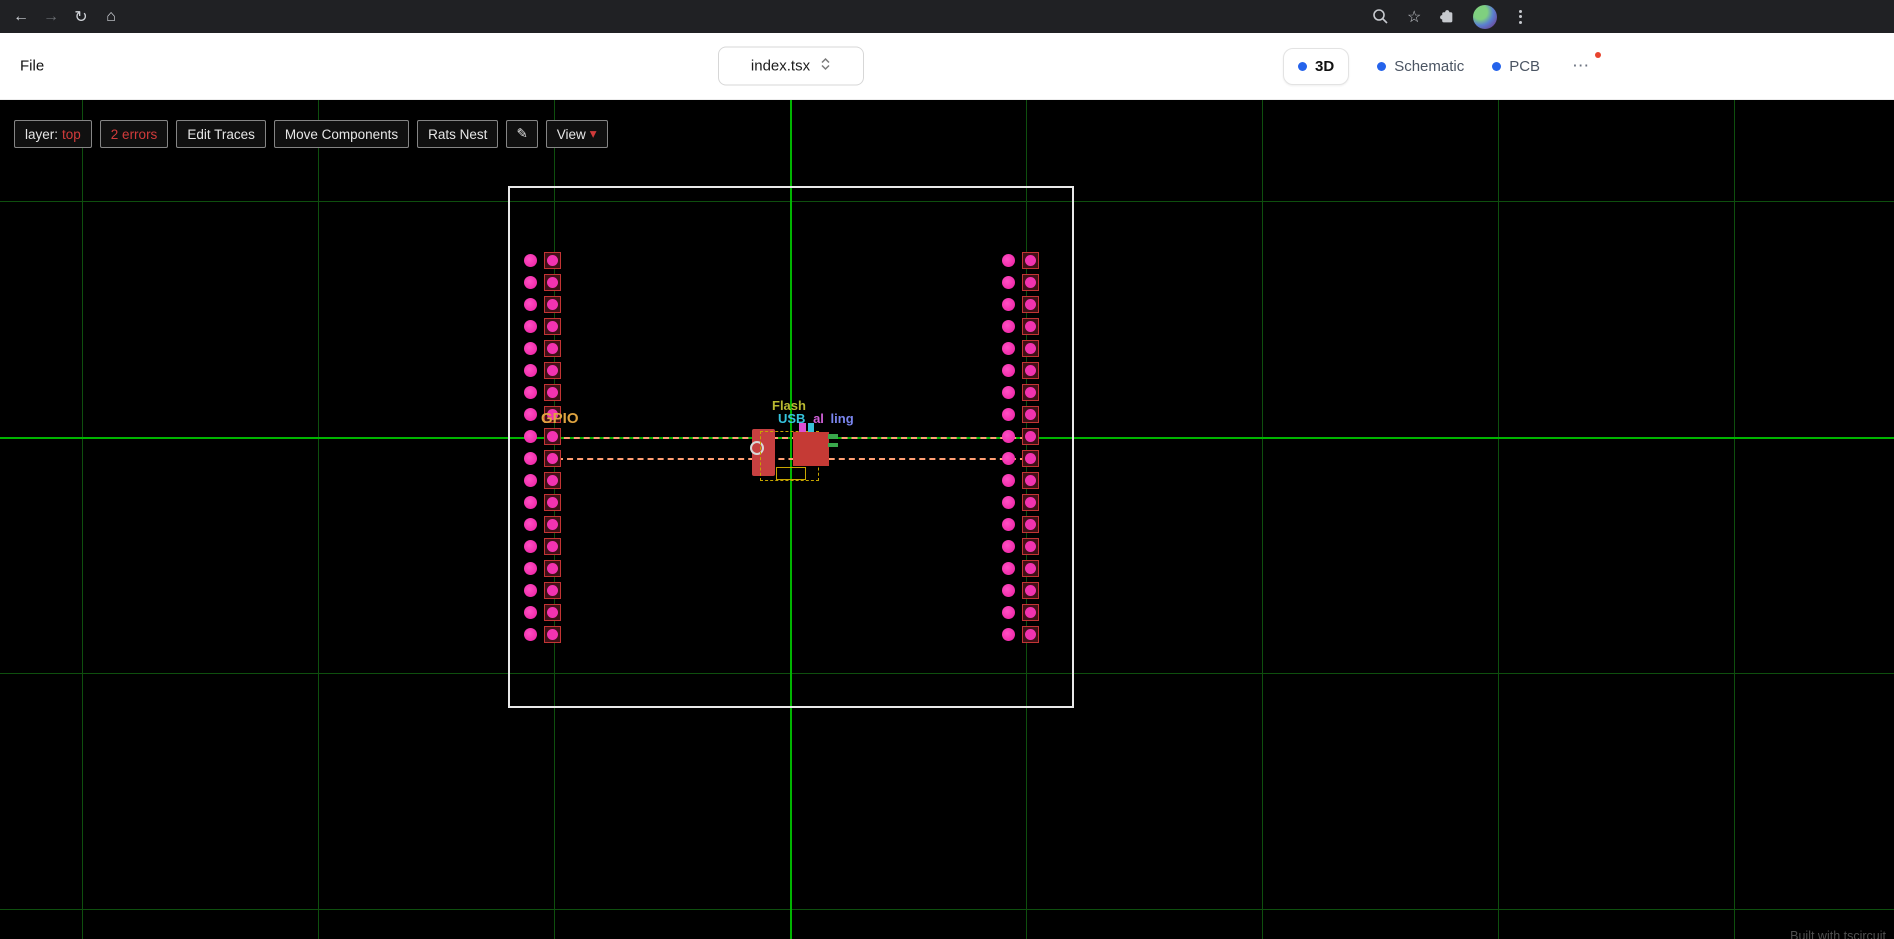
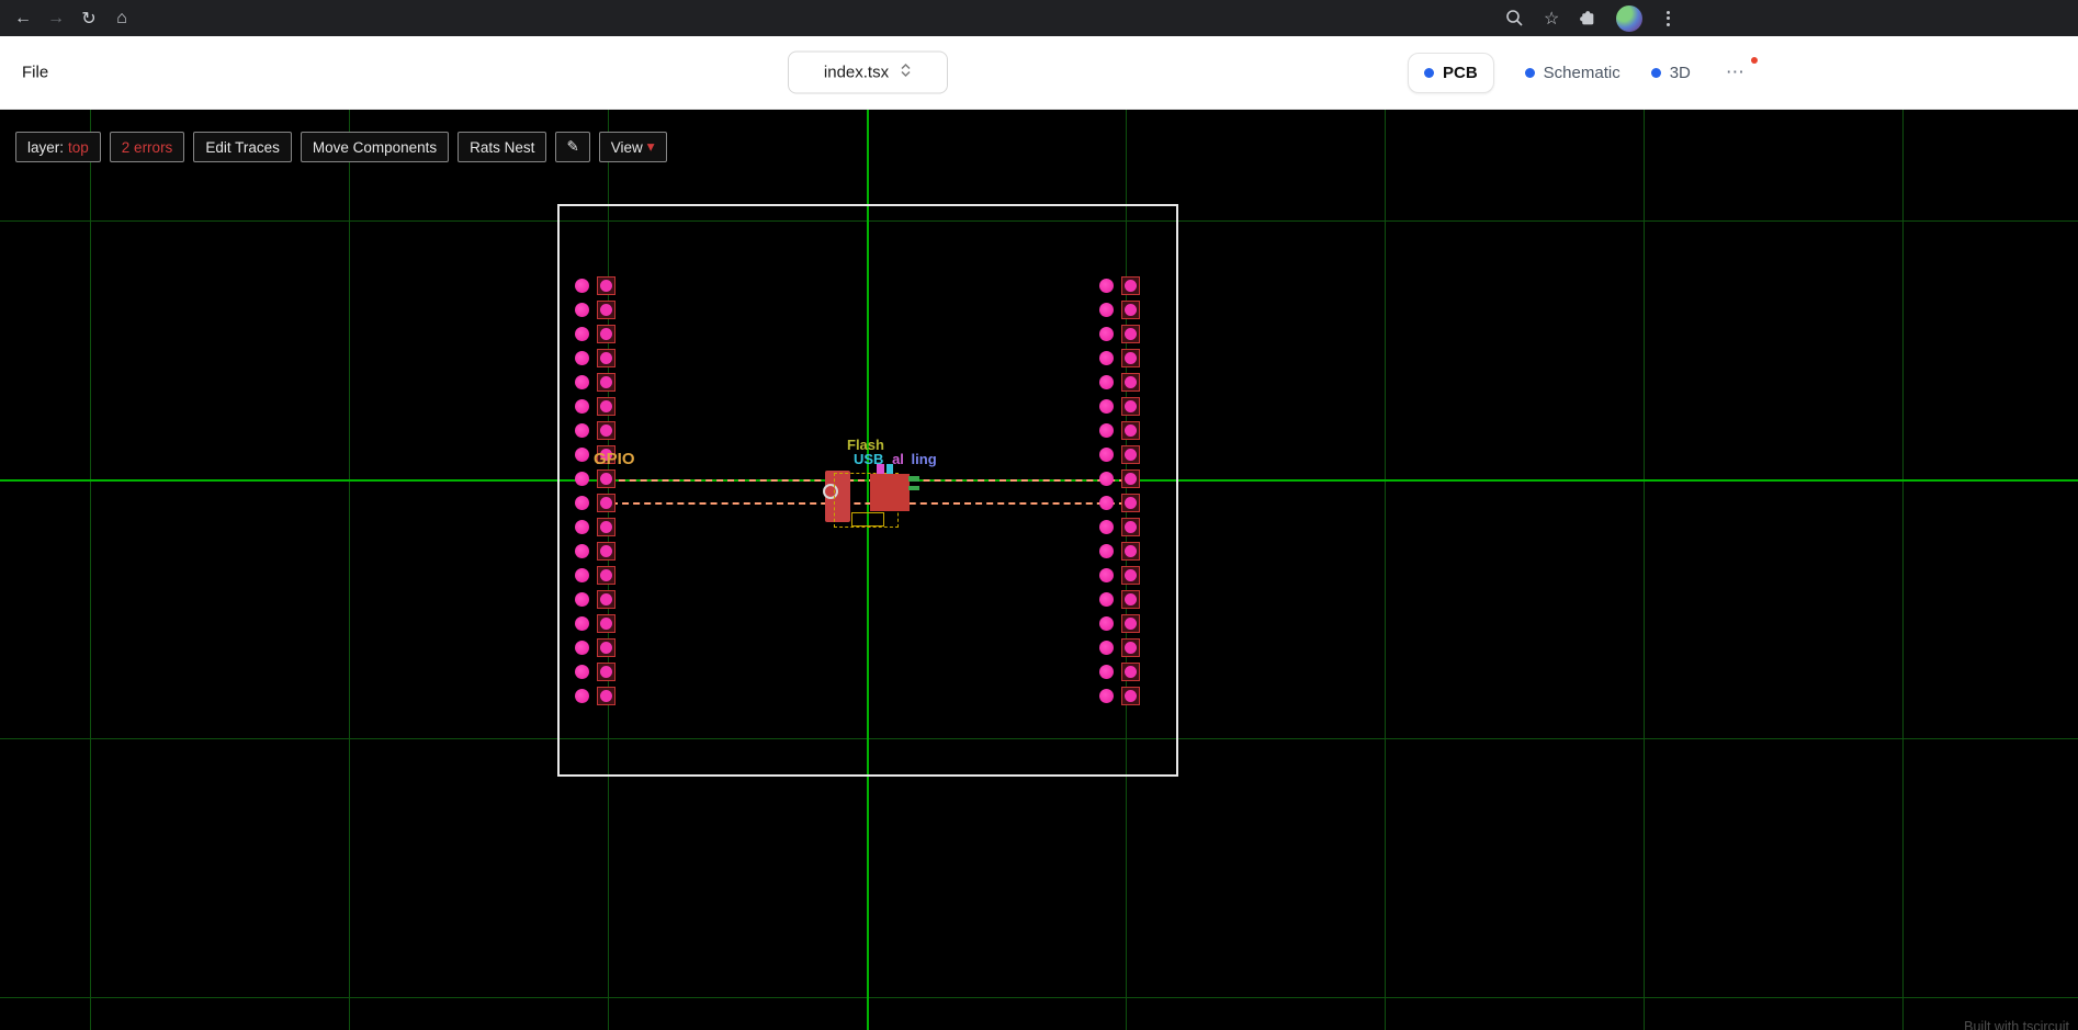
  ←
  →
  ↻
  ⌂
  ☆
  File
  index.tsx
- 3D
+ PCB
  Schematic
- PCB
+ 3D
  ⋯
  GPIO
  Flash
  USB al ling
  Built with tscircuit
  layer:
  top
  2 errors
  Edit Traces
  Move Components
  Rats Nest
  ✎
  View
  ▾
